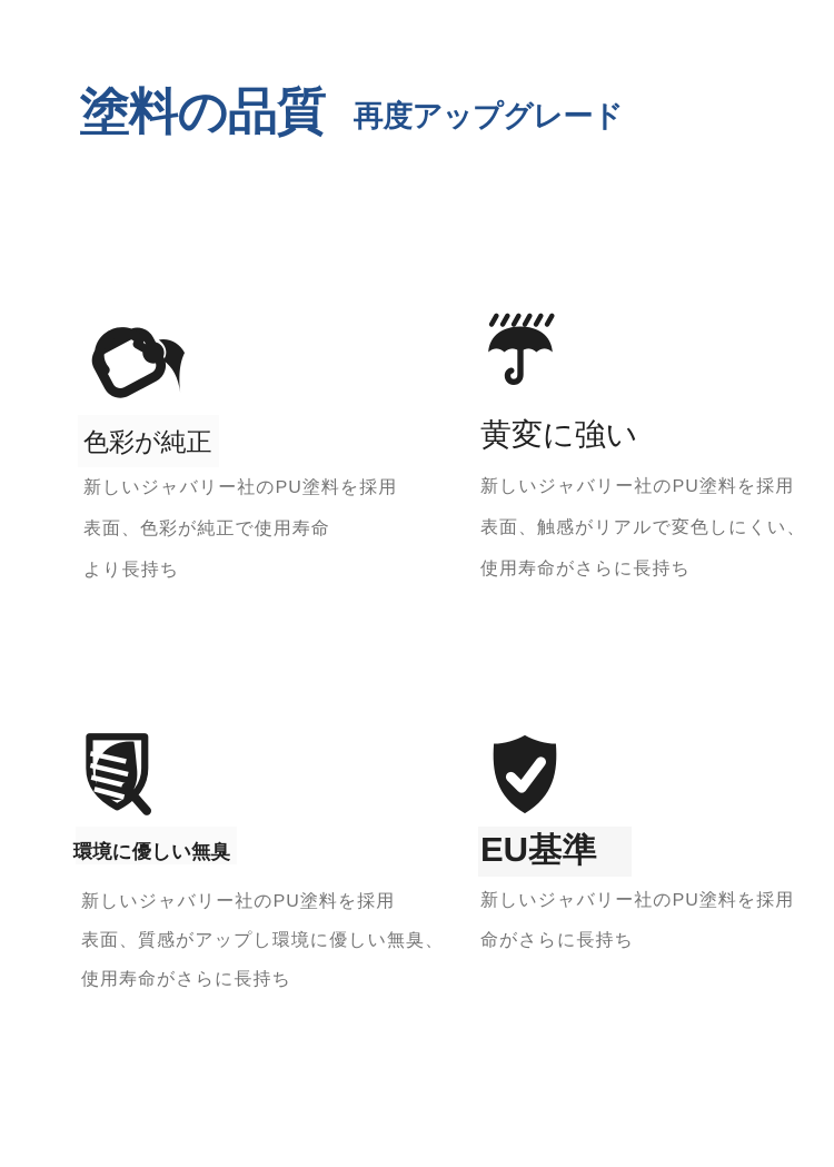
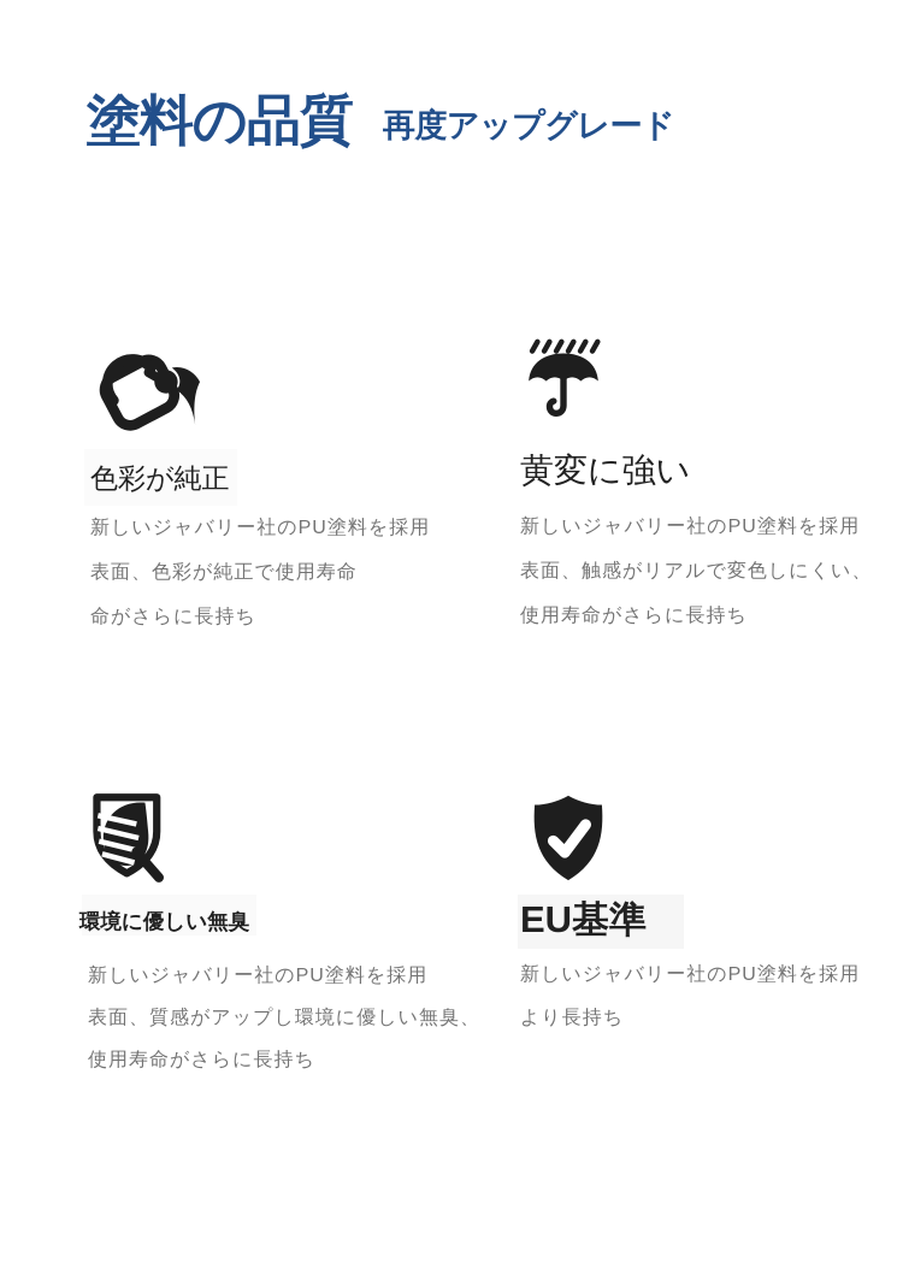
  塗料の品質
  再度アップグレード
  色彩が純正
  新しいジャバリー社のPU塗料を採用
  表面、色彩が純正で使用寿命
- より長持ち
+ 命がさらに長持ち
  黄変に強い
  新しいジャバリー社のPU塗料を採用
  表面、触感がリアルで変色しにくい、
  使用寿命がさらに長持ち
  環境に優しい無臭
  新しいジャバリー社のPU塗料を採用
  表面、質感がアップし環境に優しい無臭、
  使用寿命がさらに長持ち
  EU基準
  新しいジャバリー社のPU塗料を採用
- 命がさらに長持ち
+ より長持ち
